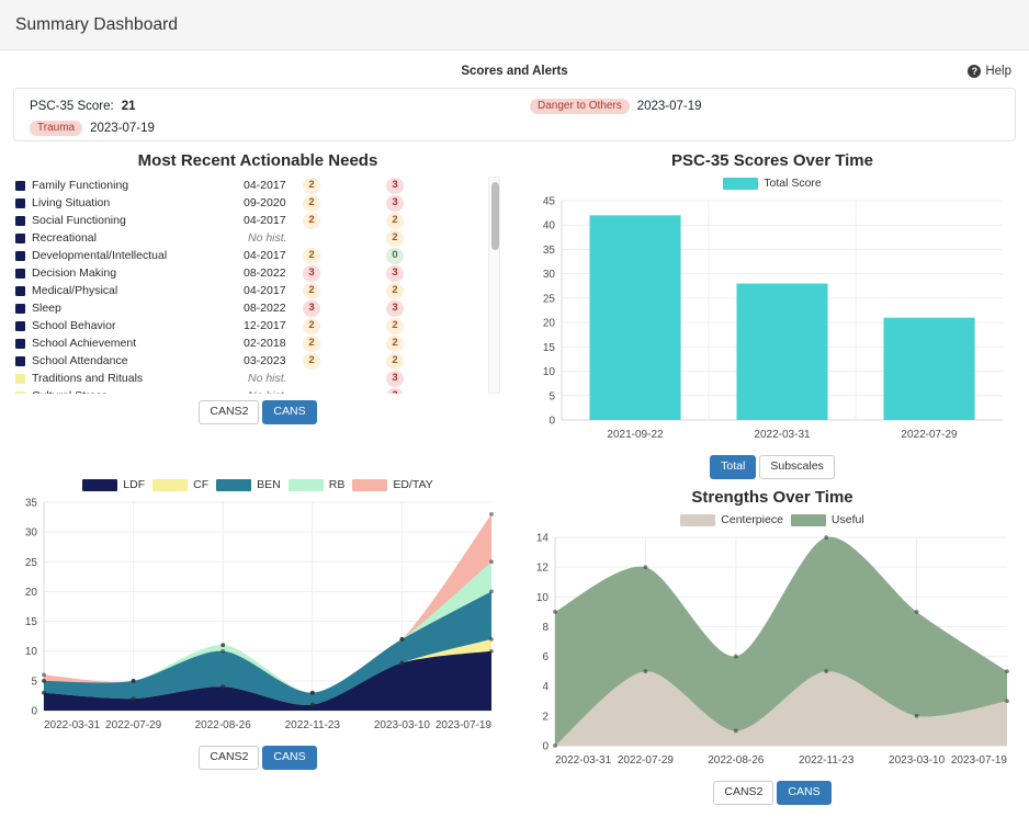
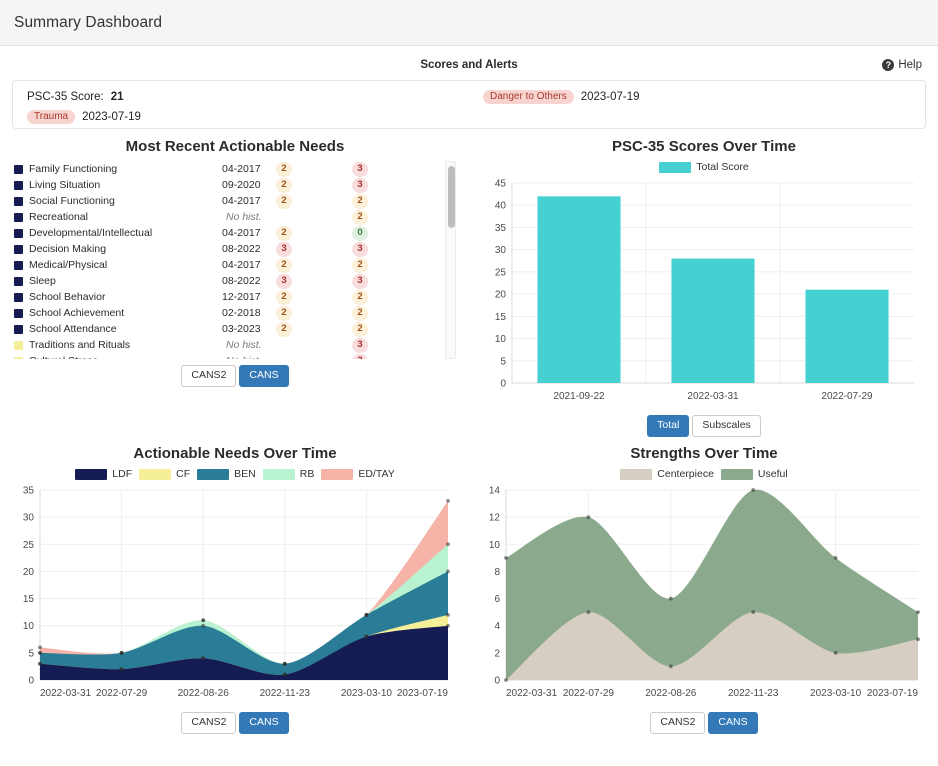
  Summary Dashboard
  Scores and Alerts
  ?
  Help
  PSC-35 Score:
  21
  Trauma
  2023-07-19
  Danger to Others
  2023-07-19
  Most Recent Actionable Needs
  Family Functioning
  04-2017
  2
  3
  Living Situation
  09-2020
  2
  3
  Social Functioning
  04-2017
  2
  2
  Recreational
  No hist.
  2
  Developmental/Intellectual
  04-2017
  2
  0
  Decision Making
  08-2022
  3
  3
  Medical/Physical
  04-2017
  2
  2
  Sleep
  08-2022
  3
  3
  School Behavior
  12-2017
  2
  2
  School Achievement
  02-2018
  2
  2
  School Attendance
  03-2023
  2
  2
  Traditions and Rituals
  No hist.
  3
  CANS2
  CANS
  PSC-35 Scores Over Time
  Total Score
  0
  5
  10
  15
  20
  25
  30
  35
  40
  45
  2021-09-22
  2022-03-31
  2022-07-29
  Total
  Subscales
+ Actionable Needs Over Time
  LDF
  CF
  BEN
  RB
  ED/TAY
  0
  5
  10
  15
  20
  25
  30
  35
  2022-03-31
  2022-07-29
  2022-08-26
  2022-11-23
  2023-03-10
  2023-07-19
  CANS2
  CANS
  Strengths Over Time
  Centerpiece
  Useful
  0
  2
  4
  6
  8
  10
  12
  14
  2022-03-31
  2022-07-29
  2022-08-26
  2022-11-23
  2023-03-10
  2023-07-19
  CANS2
  CANS
